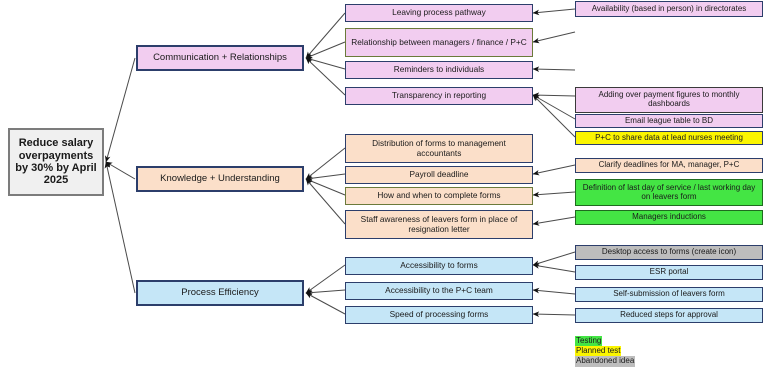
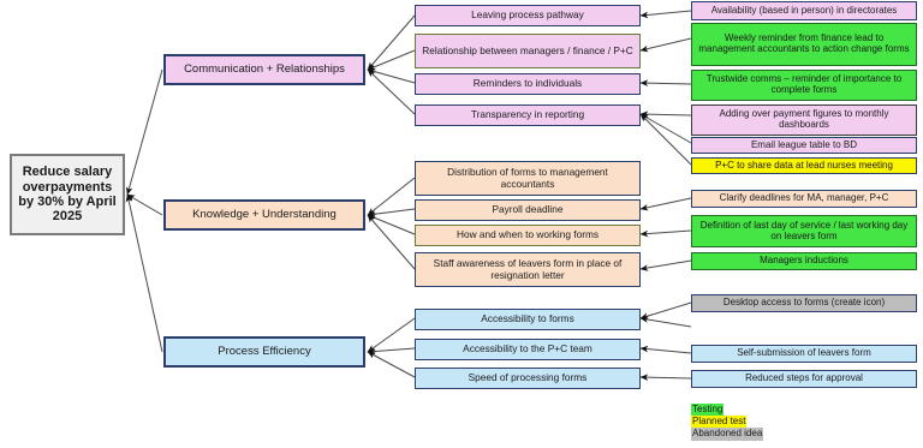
  Reduce salary overpayments by 30% by April 2025
  Communication + Relationships
  Knowledge + Understanding
  Process Efficiency
  Leaving process pathway
  Relationship between managers / finance / P+C
  Reminders to individuals
  Transparency in reporting
  Distribution of forms to management accountants
  Payroll deadline
- How and when to complete forms
+ How and when to working forms
  Staff awareness of leavers form in place of resignation letter
  Accessibility to forms
  Accessibility to the P+C team
  Speed of processing forms
  Availability (based in person) in directorates
+ Weekly reminder from finance lead to management accountants to action change forms
+ Trustwide comms – reminder of importance to complete forms
  Adding over payment figures to monthly dashboards
  Email league table to BD
  P+C to share data at lead nurses meeting
  Clarify deadlines for MA, manager, P+C
  Definition of last day of service / last working day on leavers form
  Managers inductions
  Desktop access to forms (create icon)
- ESR portal
  Self-submission of leavers form
  Reduced steps for approval
  Testing
  Planned test
  Abandoned idea
